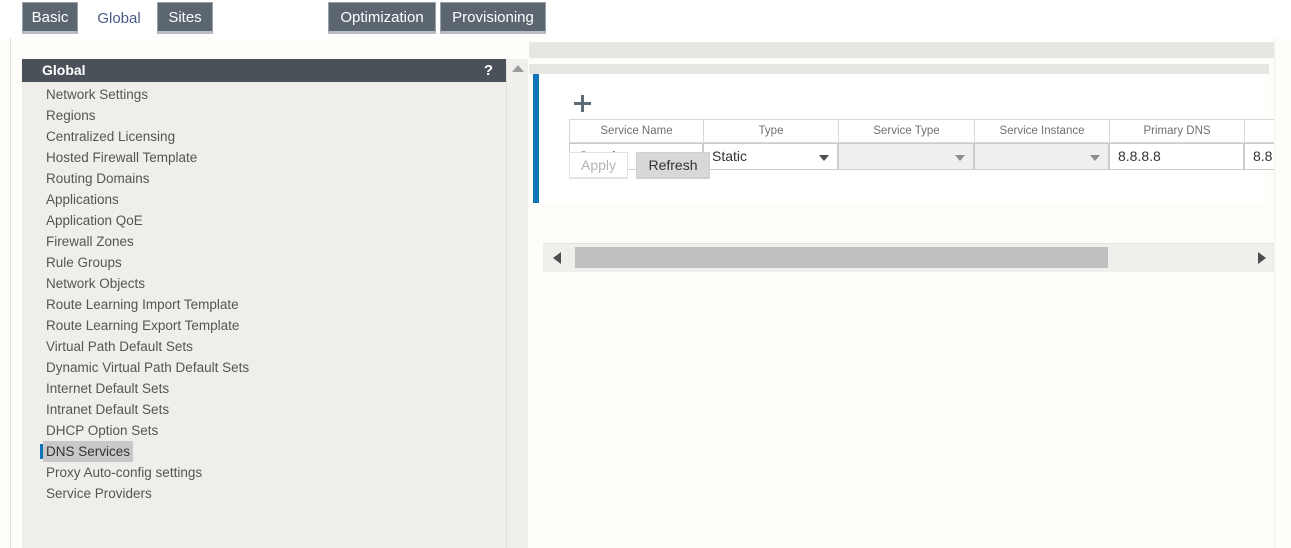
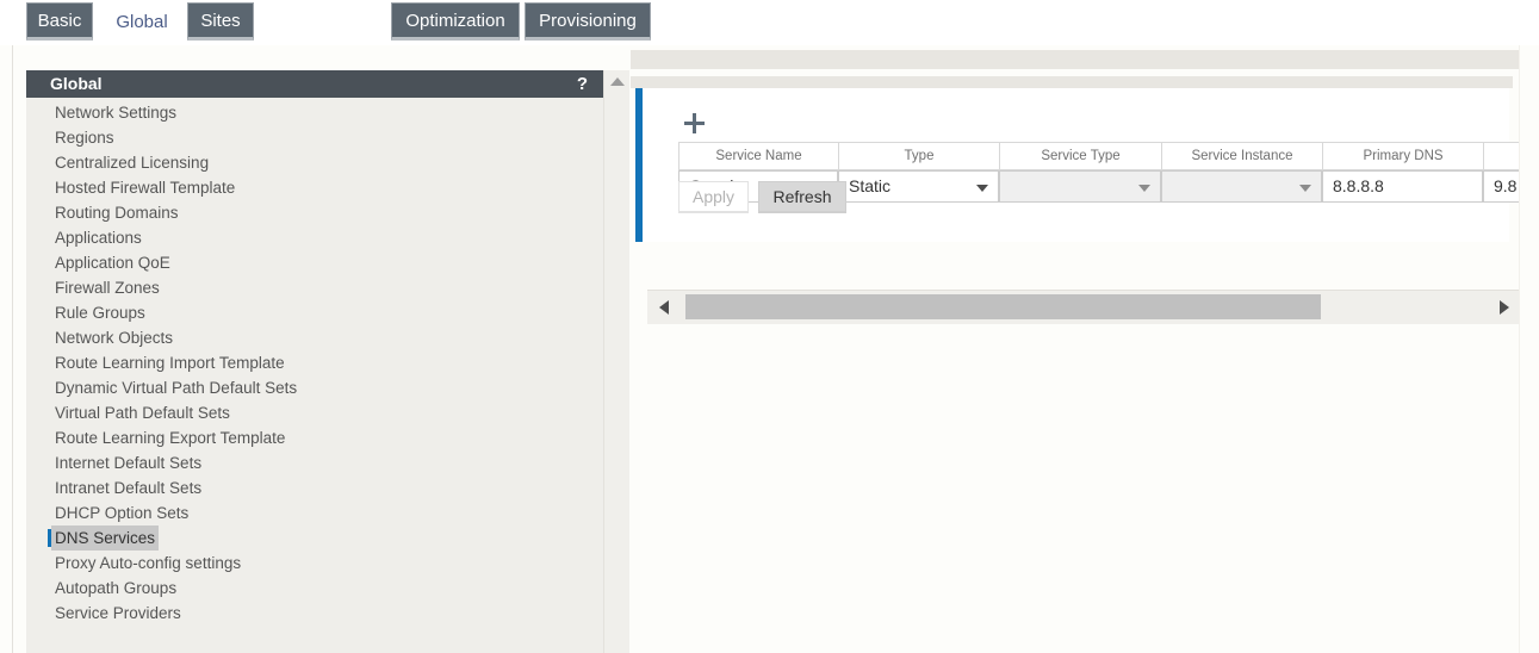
  Basic
  Global
  Sites
  Optimization
  Provisioning
  Global
  ?
  Network Settings
  Regions
  Centralized Licensing
  Hosted Firewall Template
  Routing Domains
  Applications
  Application QoE
  Firewall Zones
  Rule Groups
  Network Objects
  Route Learning Import Template
- Route Learning Export Template
+ Dynamic Virtual Path Default Sets
  Virtual Path Default Sets
- Dynamic Virtual Path Default Sets
+ Route Learning Export Template
  Internet Default Sets
  Intranet Default Sets
  DHCP Option Sets
  DNS Services
  Proxy Auto-config settings
+ Autopath Groups
  Service Providers
  Service Name	Type	Service Type	Service Instance	Primary DNS
- 	Static			8.8.8.8	8.8
+ 	Static			8.8.8.8	9.8
  Apply Refresh
